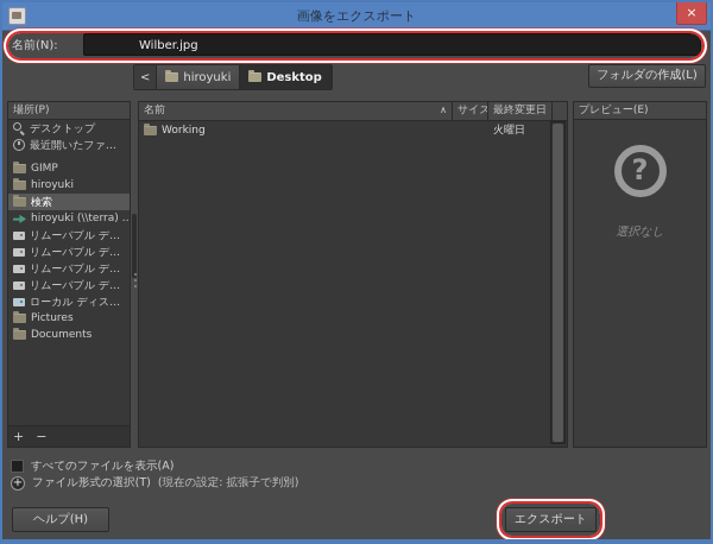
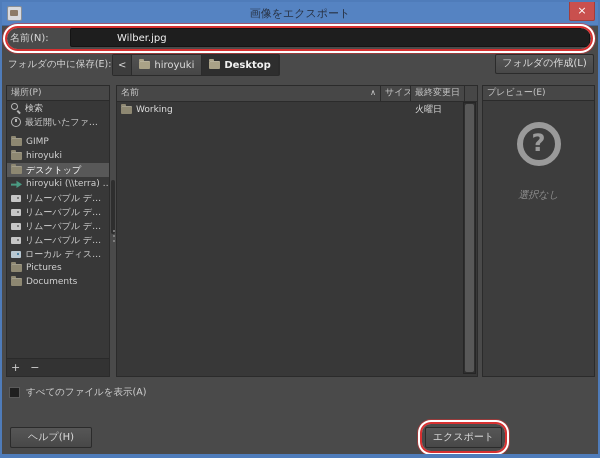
  画像をエクスポート
  ×
  名前(N):
  Wilber.jpg
+ フォルダの中に保存(E):
  <
  hiroyuki
  Desktop
  フォルダの作成(L)
  場所(P)
- デスクトップ
+ 検索
  最近開いたファ…
  GIMP
  hiroyuki
- 検索
+ デスクトップ
  hiroyuki (\\terra) …
  リムーバブル デ…
  リムーバブル デ…
  リムーバブル デ…
  リムーバブル デ…
  ローカル ディス…
  Pictures
  Documents
  +
  −
  名前
  ∧
  サイズ
  最終変更日
  Working
  火曜日
  プレビュー(E)
  選択なし
  すべてのファイルを表示(A)
- ファイル形式の選択(T)
- (現在の設定: 拡張子で判別)
  ヘルプ(H)
